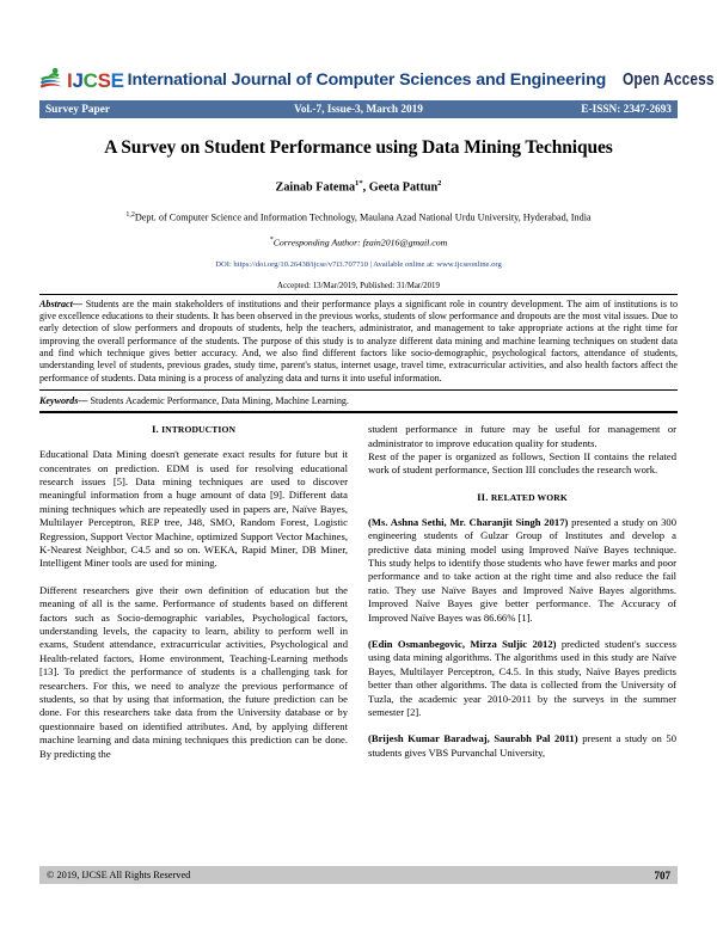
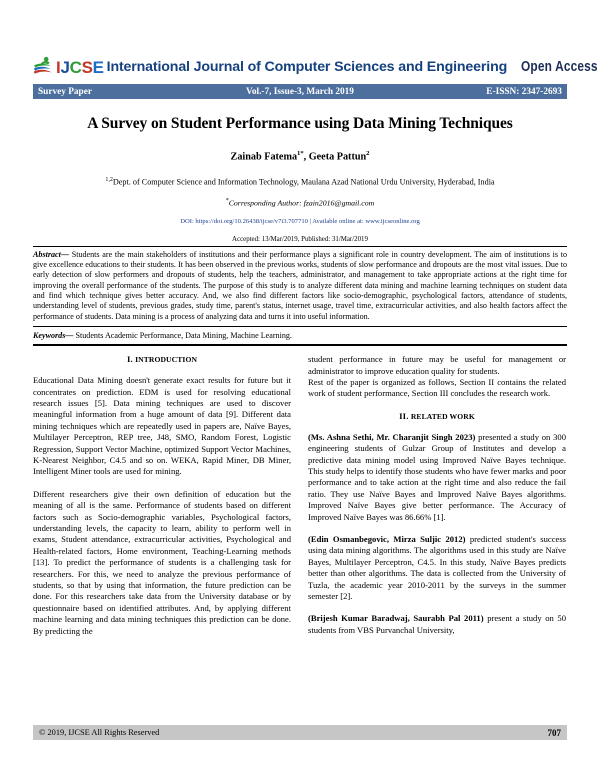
  IJCSE
  International Journal of Computer Sciences and Engineering
  Open Access
  Survey Paper
  Vol.-7, Issue-3, March 2019
  E-ISSN: 2347-2693
  A Survey on Student Performance using Data Mining Techniques
  Zainab Fatema , Geeta Pattun
  Dept. of Computer Science and Information Technology, Maulana Azad National Urdu University, Hyderabad, India
  Corresponding Author: fzain2016@gmail.com
  Abstract— Students are the main stakeholders of institutions and their performance plays a significant role in country development. The aim of institutions is to give excellence educations to their students. It has been observed in the previous works, students of slow performance and dropouts are the most vital issues. Due to early detection of slow performers and dropouts of students, help the teachers, administrator, and management to take appropriate actions at the right time for improving the overall performance of the students. The purpose of this study is to analyze different data mining and machine learning techniques on student data and find which technique gives better accuracy. And, we also find different factors like socio-demographic, psychological factors, attendance of students, understanding level of students, previous grades, study time, parent's status, internet usage, travel time, extracurricular activities, and also health factors affect the performance of students. Data mining is a process of analyzing data and turns it into useful information.
  Keywords— Students Academic Performance, Data Mining, Machine Learning.
  I. INTRODUCTION
  Educational Data Mining doesn't generate exact results for future but it concentrates on prediction. EDM is used for resolving educational research issues [5]. Data mining techniques are used to discover meaningful information from a huge amount of data [9]. Different data mining techniques which are repeatedly used in papers are, Naïve Bayes, Multilayer Perceptron, REP tree, J48, SMO, Random Forest, Logistic Regression, Support Vector Machine, optimized Support Vector Machines, K-Nearest Neighbor, C4.5 and so on. WEKA, Rapid Miner, DB Miner, Intelligent Miner tools are used for mining.
  Different researchers give their own definition of education but the meaning of all is the same. Performance of students based on different factors such as Socio-demographic variables, Psychological factors, understanding levels, the capacity to learn, ability to perform well in exams, Student attendance, extracurricular activities, Psychological and Health-related factors, Home environment, Teaching-Learning methods [13]. To predict the performance of students is a challenging task for researchers. For this, we need to analyze the previous performance of students, so that by using that information, the future prediction can be done. For this researchers take data from the University database or by questionnaire based on identified attributes. And, by applying different machine learning and data mining techniques this prediction can be done. By predicting the
  student performance in future may be useful for management or administrator to improve education quality for students.
  Rest of the paper is organized as follows, Section II contains the related work of student performance, Section III concludes the research work.
  II. RELATED WORK
- (Ms. Ashna Sethi, Mr. Charanjit Singh 2017) presented a study on 300 engineering students of Gulzar Group of Institutes and develop a predictive data mining model using Improved Naïve Bayes technique. This study helps to identify those students who have fewer marks and poor performance and to take action at the right time and also reduce the fail ratio. They use Naïve Bayes and Improved Naïve Bayes algorithms. Improved Naïve Bayes give better performance. The Accuracy of Improved Naïve Bayes was 86.66% [1].
+ (Ms. Ashna Sethi, Mr. Charanjit Singh 2023) presented a study on 300 engineering students of Gulzar Group of Institutes and develop a predictive data mining model using Improved Naïve Bayes technique. This study helps to identify those students who have fewer marks and poor performance and to take action at the right time and also reduce the fail ratio. They use Naïve Bayes and Improved Naïve Bayes algorithms. Improved Naïve Bayes give better performance. The Accuracy of Improved Naïve Bayes was 86.66% [1].
  (Edin Osmanbegovic, Mirza Suljic 2012) predicted student's success using data mining algorithms. The algorithms used in this study are Naïve Bayes, Multilayer Perceptron, C4.5. In this study, Naïve Bayes predicts better than other algorithms. The data is collected from the University of Tuzla, the academic year 2010-2011 by the surveys in the summer semester [2].
- (Brijesh Kumar Baradwaj, Saurabh Pal 2011) present a study on 50 students gives VBS Purvanchal University,
+ (Brijesh Kumar Baradwaj, Saurabh Pal 2011) present a study on 50 students from VBS Purvanchal University,
  © 2019, IJCSE All Rights Reserved
  707
